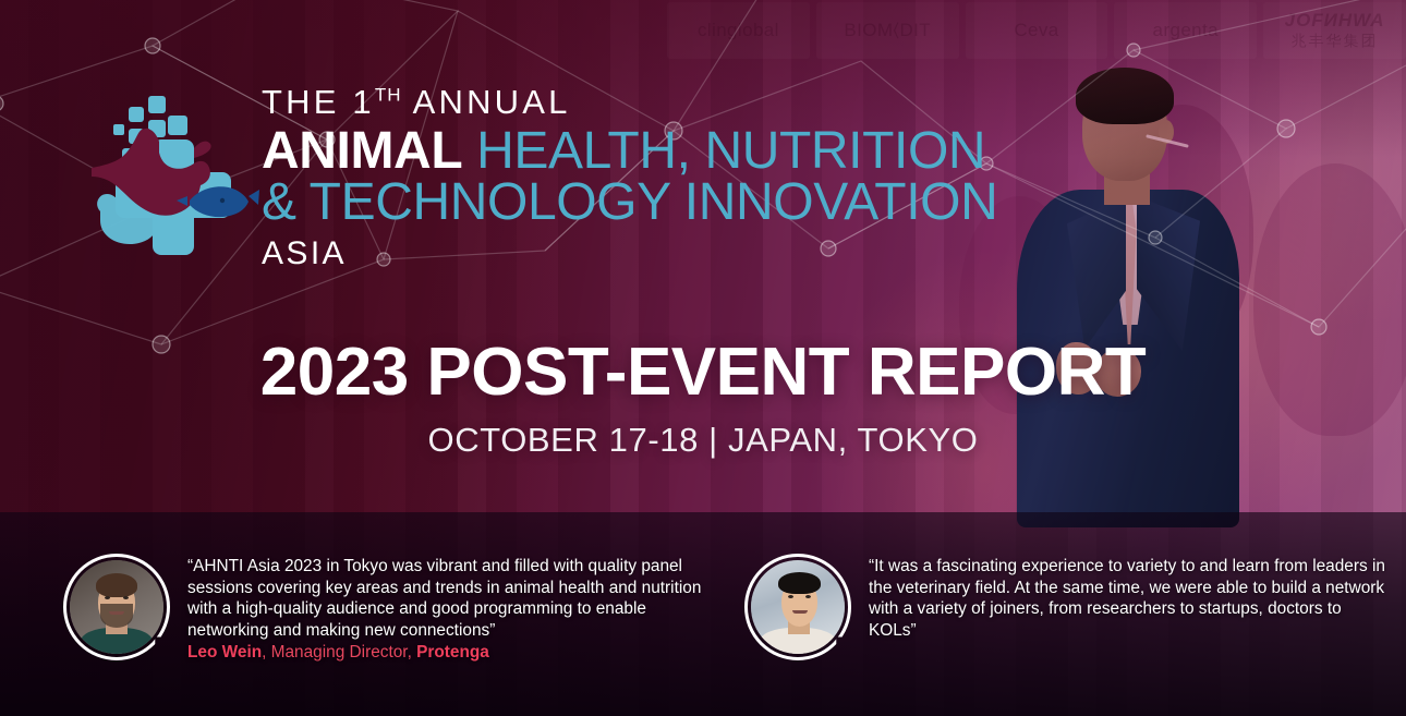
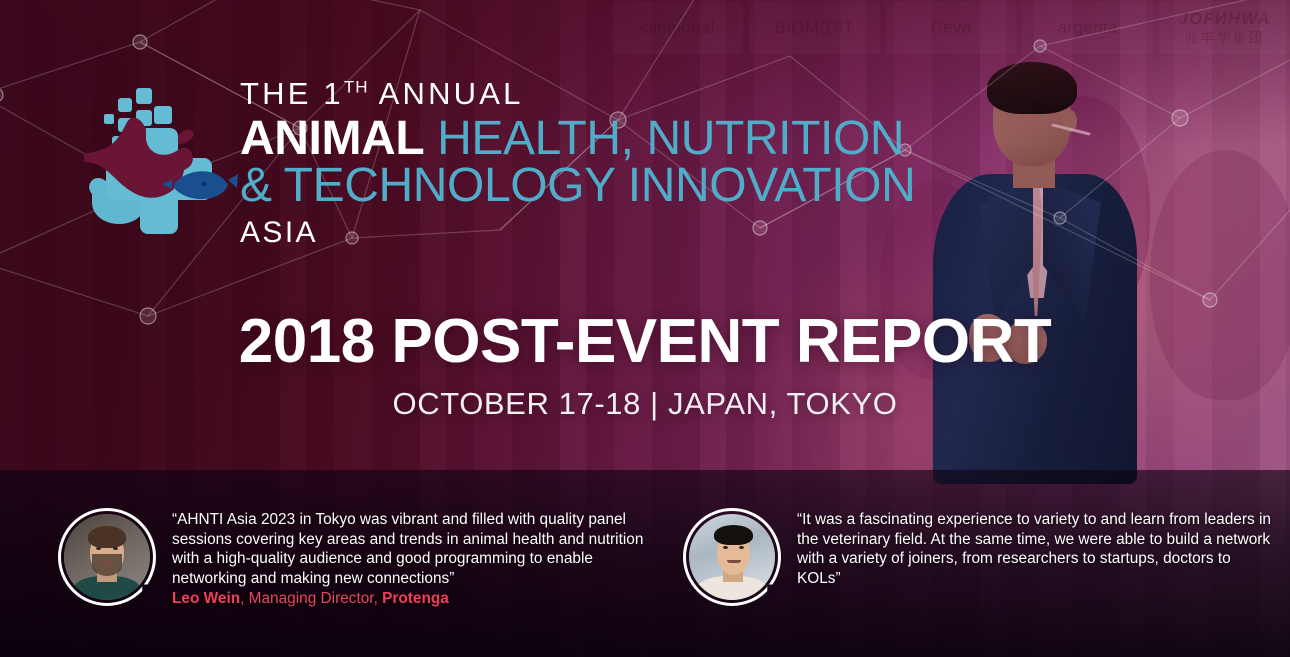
  THE 1TH ANNUAL
  ANIMAL HEALTH, NUTRITION
  & TECHNOLOGY INNOVATION
  ASIA
- 2023 POST-EVENT REPORT
+ 2018 POST-EVENT REPORT
  OCTOBER 17-18 | JAPAN, TOKYO
  “AHNTI Asia 2023 in Tokyo was vibrant and filled with quality panel sessions covering key areas and trends in animal health and nutrition with a high-quality audience and good programming to enable networking and making new connections”
  Leo Wein, Managing Director, Protenga
  “It was a fascinating experience to variety to and learn from leaders in the veterinary field. At the same time, we were able to build a network with a variety of joiners, from researchers to startups, doctors to KOLs”
